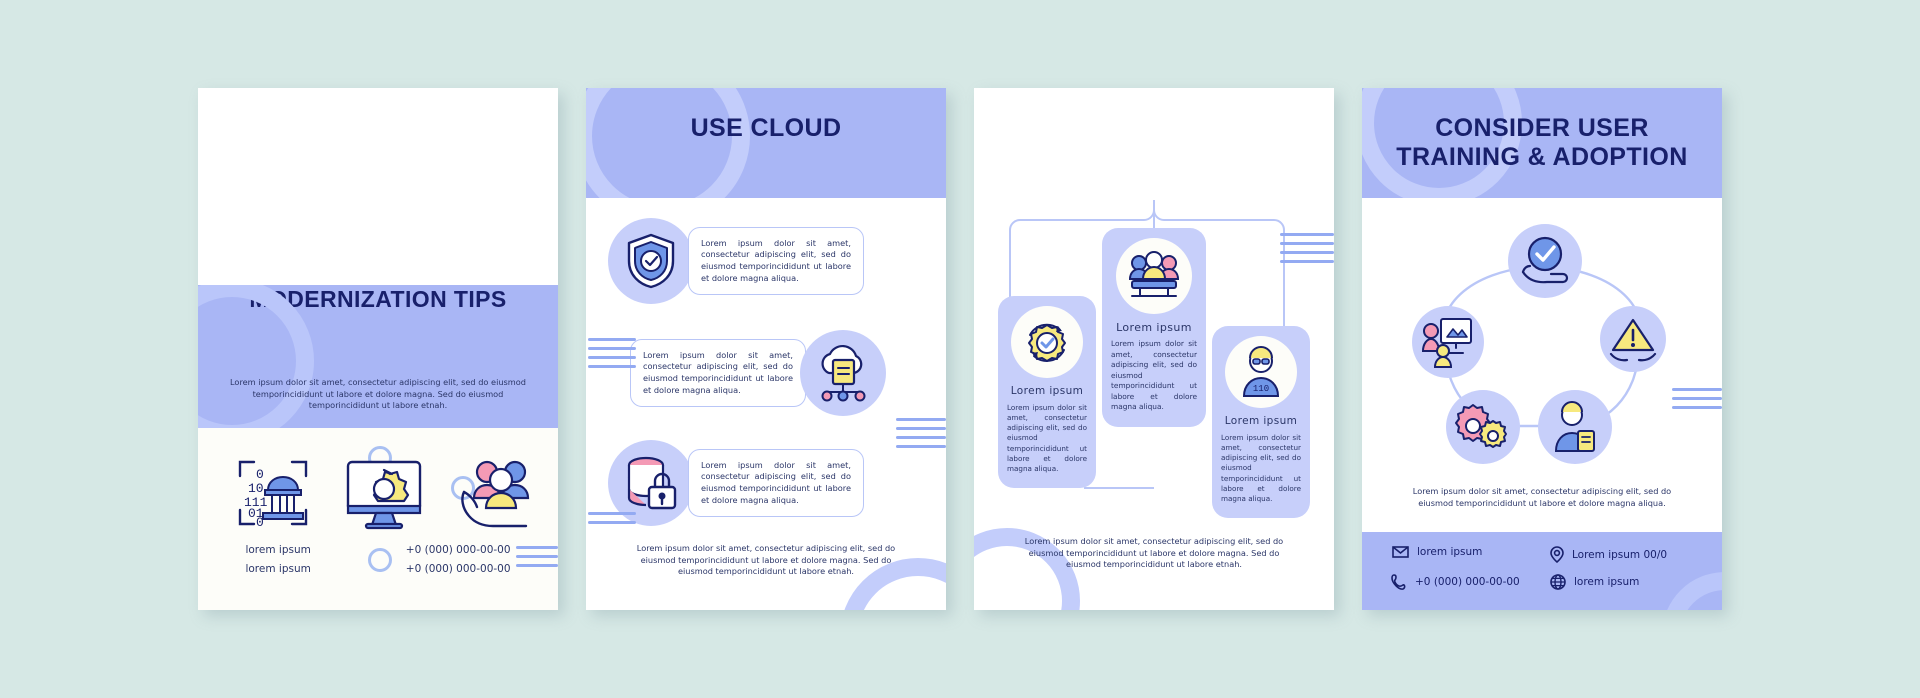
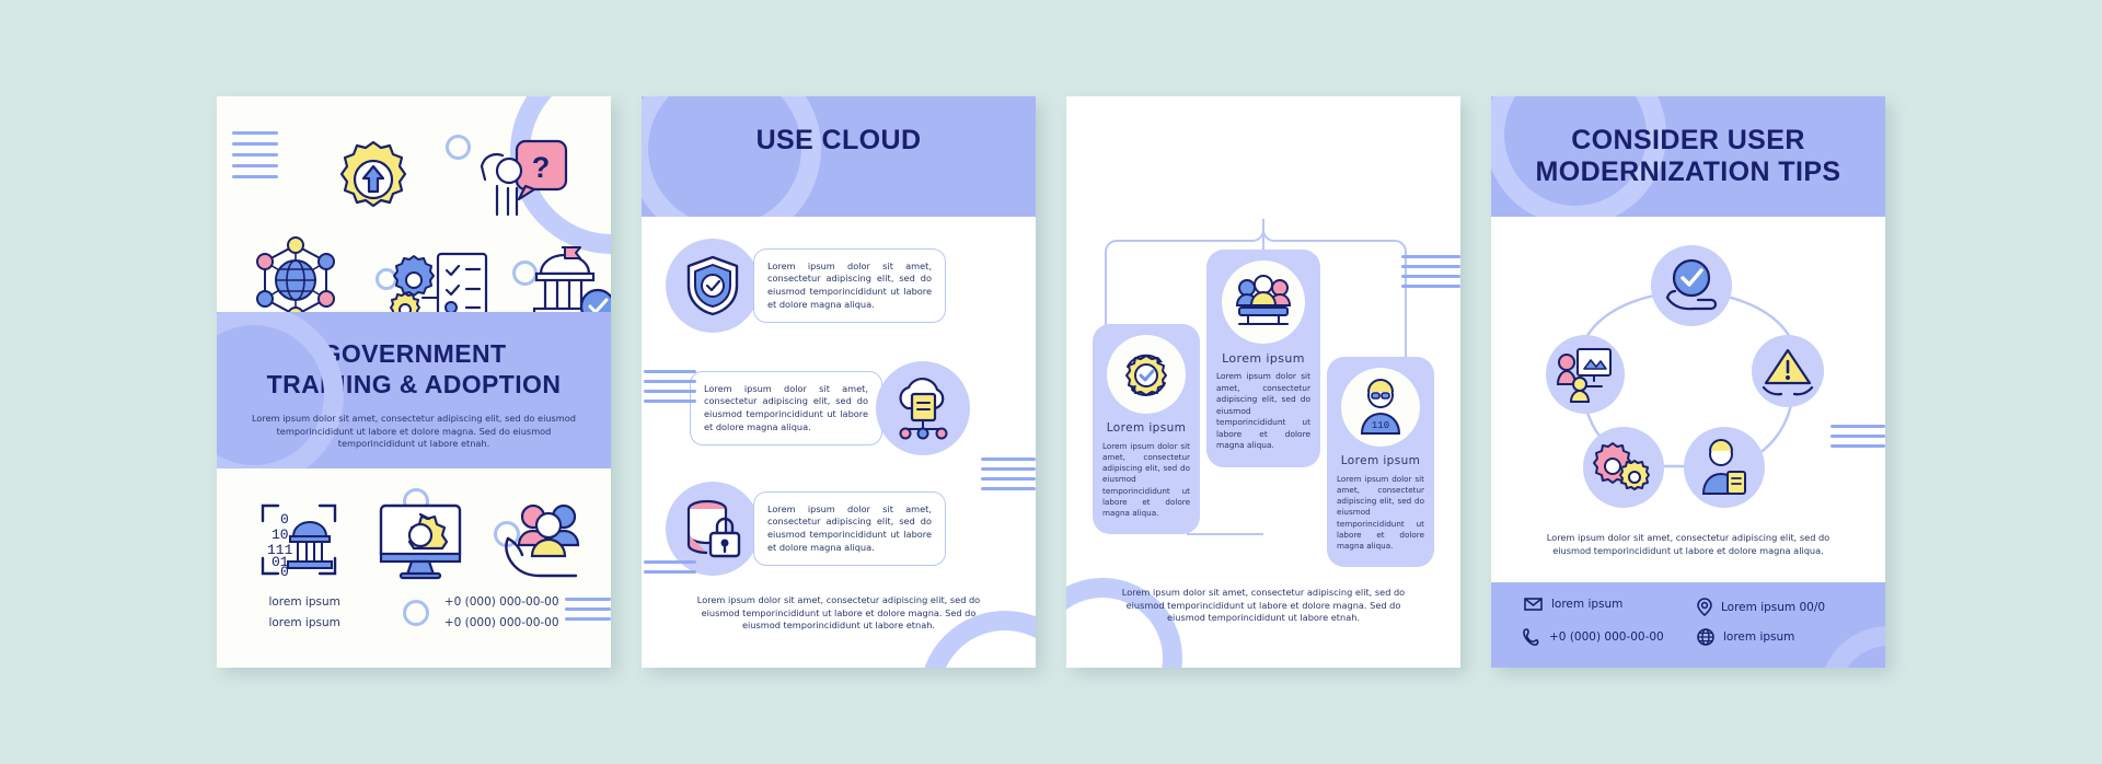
+ ?
+ GOVERNMENT
- MODERNIZATION TIPS
+ TRAINING & ADOPTION
  Lorem ipsum dolor sit amet, consectetur adipiscing elit, sed do eiusmod temporincididunt ut labore et dolore magna. Sed do eiusmod temporincididunt ut labore etnah.
  0
  10
  111
  01
  0
  lorem ipsum
  lorem ipsum
  +0 (000) 000-00-00
  +0 (000) 000-00-00
  USE CLOUD
  Lorem ipsum dolor sit amet, consectetur adipiscing elit, sed do eiusmod temporincididunt ut labore et dolore magna aliqua.
  Lorem ipsum dolor sit amet, consectetur adipiscing elit, sed do eiusmod temporincididunt ut labore et dolore magna aliqua.
  Lorem ipsum dolor sit amet, consectetur adipiscing elit, sed do eiusmod temporincididunt ut labore et dolore magna aliqua.
  Lorem ipsum dolor sit amet, consectetur adipiscing elit, sed do eiusmod temporincididunt ut labore et dolore magna. Sed do eiusmod temporincididunt ut labore etnah.
  Lorem ipsum
  Lorem ipsum dolor sit amet, consectetur adipiscing elit, sed do eiusmod temporincididunt ut labore et dolore magna aliqua.
  Lorem ipsum
  Lorem ipsum dolor sit amet, consectetur adipiscing elit, sed do eiusmod temporincididunt ut labore et dolore magna aliqua.
  110
  Lorem ipsum
  Lorem ipsum dolor sit amet, consectetur adipiscing elit, sed do eiusmod temporincididunt ut labore et dolore magna aliqua.
  Lorem ipsum dolor sit amet, consectetur adipiscing elit, sed do eiusmod temporincididunt ut labore et dolore magna. Sed do eiusmod temporincididunt ut labore etnah.
  CONSIDER USER
- TRAINING & ADOPTION
+ MODERNIZATION TIPS
  Lorem ipsum dolor sit amet, consectetur adipiscing elit, sed do eiusmod temporincididunt ut labore et dolore magna aliqua.
  lorem ipsum
  Lorem ipsum 00/0
  +0 (000) 000-00-00
  lorem ipsum
